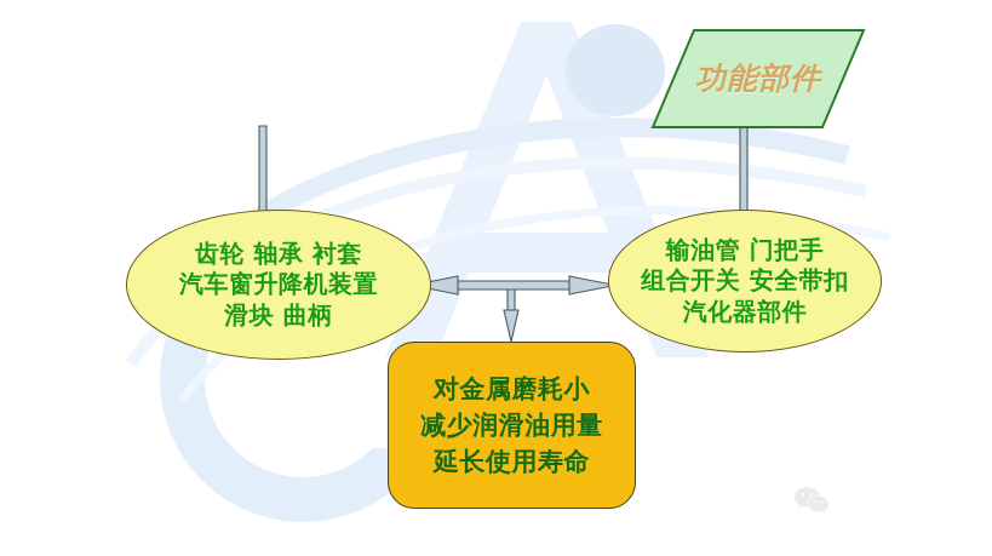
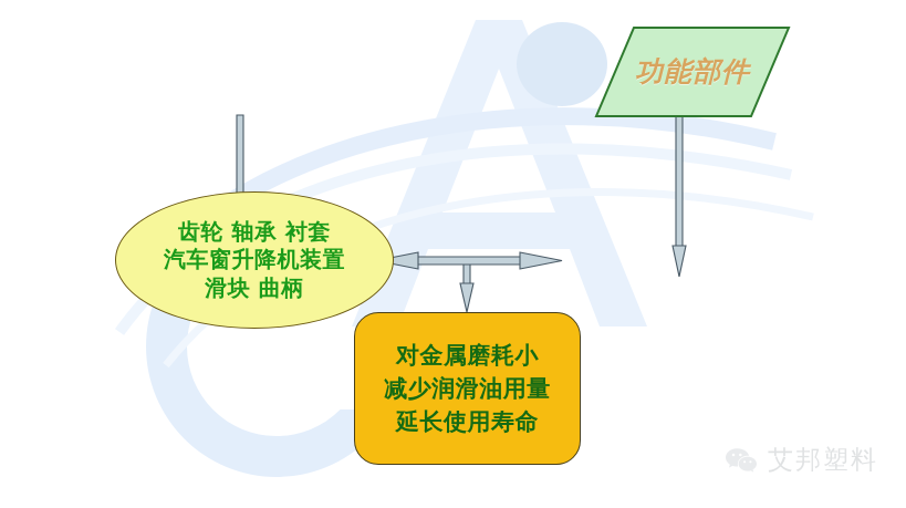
  功能部件
  齿轮 轴承 衬套
  汽车窗升降机装置
  滑块 曲柄
- 输油管 门把手
- 组合开关 安全带扣
- 汽化器部件
  对金属磨耗小
  减少润滑油用量
  延长使用寿命
+ 艾邦塑料
